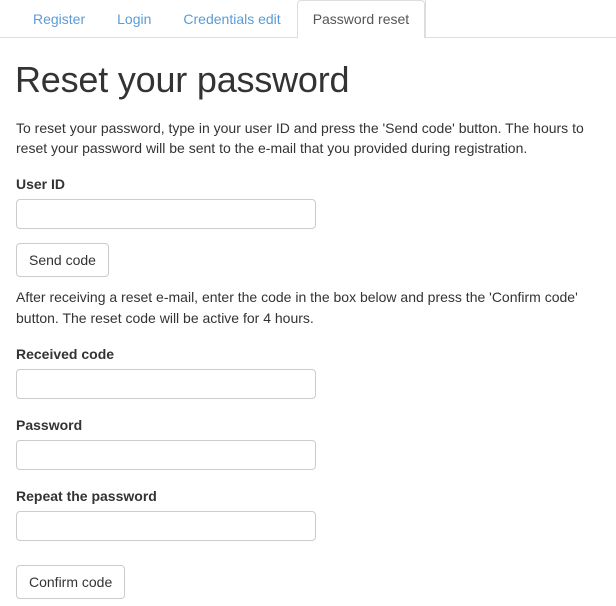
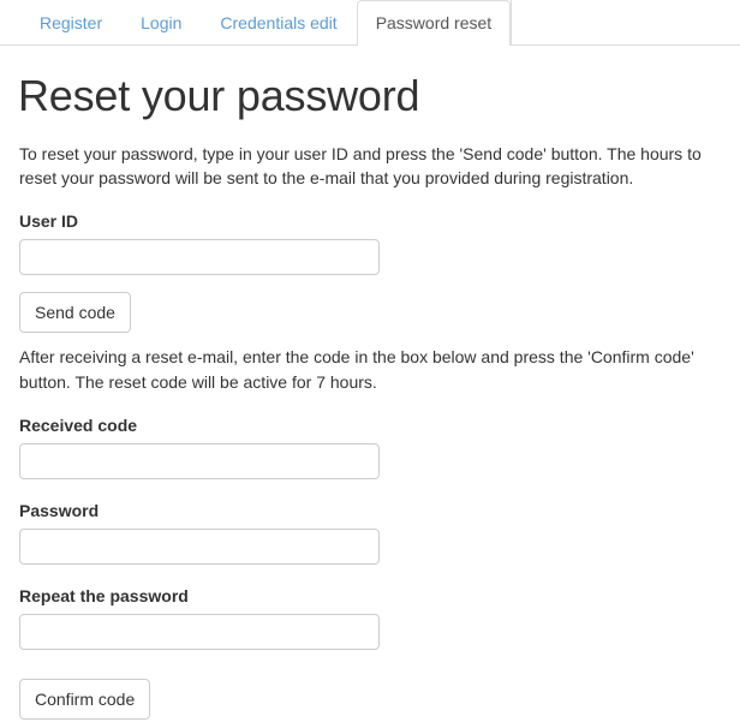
  Register
  Login
  Credentials edit
  Password reset
  Reset your password
  To reset your password, type in your user ID and press the 'Send code' button. The hours to reset your password will be sent to the e-mail that you provided during registration.
  User ID
  Send code
- After receiving a reset e-mail, enter the code in the box below and press the 'Confirm code' button. The reset code will be active for 4 hours.
+ After receiving a reset e-mail, enter the code in the box below and press the 'Confirm code' button. The reset code will be active for 7 hours.
  Received code
  Password
  Repeat the password
  Confirm code
